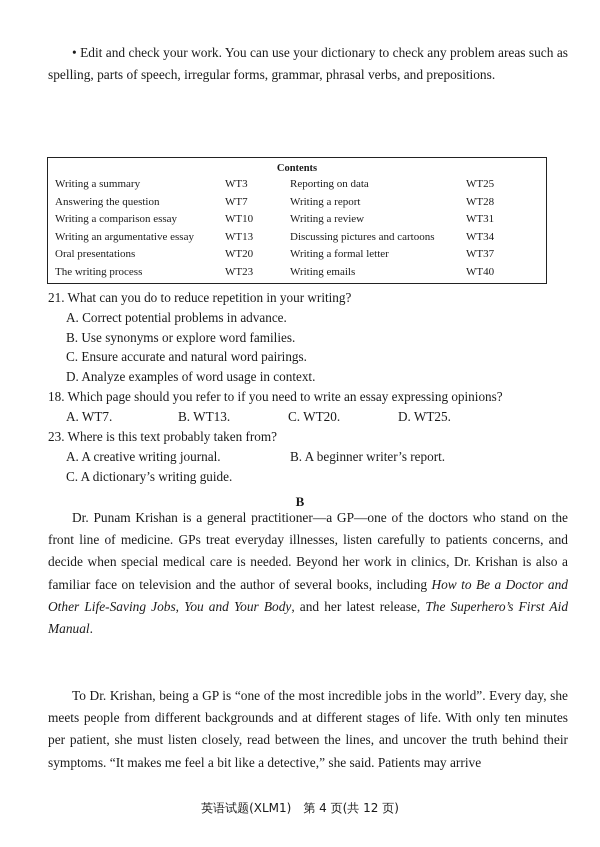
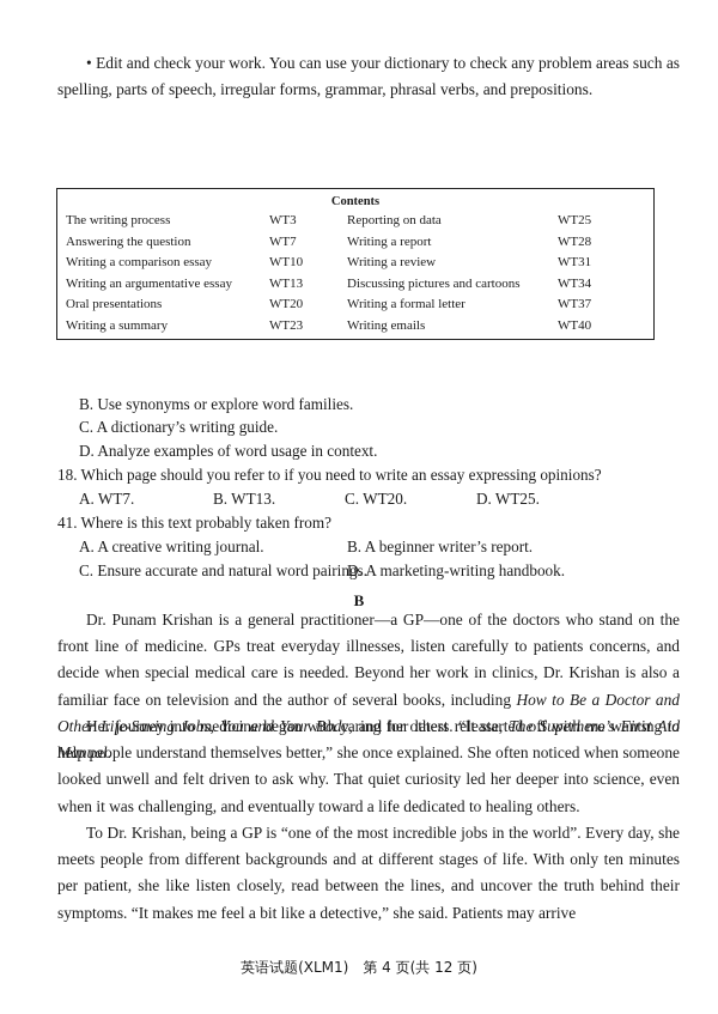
  • Edit and check your work. You can use your dictionary to check any problem areas such as spelling, parts of speech, irregular forms, grammar, phrasal verbs, and prepositions.
  Contents
- Writing a summary
+ The writing process
  WT3
  Reporting on data
  WT25
  Answering the question
  WT7
  Writing a report
  WT28
  Writing a comparison essay
  WT10
  Writing a review
  WT31
  Writing an argumentative essay
  WT13
  Discussing pictures and cartoons
  WT34
  Oral presentations
  WT20
  Writing a formal letter
  WT37
- The writing process
+ Writing a summary
  WT23
  Writing emails
  WT40
- 21. What can you do to reduce repetition in your writing?
- A. Correct potential problems in advance.
  B. Use synonyms or explore word families.
- C. Ensure accurate and natural word pairings.
+ C. A dictionary’s writing guide.
  D. Analyze examples of word usage in context.
  18. Which page should you refer to if you need to write an essay expressing opinions?
  A. WT7.
  B. WT13.
  C. WT20.
  D. WT25.
- 23. Where is this text probably taken from?
+ 41. Where is this text probably taken from?
  A. A creative writing journal.
  B. A beginner writer’s report.
- C. A dictionary’s writing guide.
+ C. Ensure accurate and natural word pairings.
+ D. A marketing-writing handbook.
  B
  Dr. Punam Krishan is a general practitioner—a GP—one of the doctors who stand on the front line of medicine. GPs treat everyday illnesses, listen carefully to patients concerns, and decide when special medical care is needed. Beyond her work in clinics, Dr. Krishan is also a familiar face on television and the author of several books, including How to Be a Doctor and Other Life-Saving Jobs, You and Your Body, and her latest release, The Superhero’s First Aid Manual.
+ Her journey into medicine began with caring for others. “It started off with me wanting to help people understand themselves better,” she once explained. She often noticed when someone looked unwell and felt driven to ask why. That quiet curiosity led her deeper into science, even when it was challenging, and eventually toward a life dedicated to healing others.
- To Dr. Krishan, being a GP is “one of the most incredible jobs in the world”. Every day, she meets people from different backgrounds and at different stages of life. With only ten minutes per patient, she must listen closely, read between the lines, and uncover the truth behind their symptoms. “It makes me feel a bit like a detective,” she said. Patients may arrive
+ To Dr. Krishan, being a GP is “one of the most incredible jobs in the world”. Every day, she meets people from different backgrounds and at different stages of life. With only ten minutes per patient, she like listen closely, read between the lines, and uncover the truth behind their symptoms. “It makes me feel a bit like a detective,” she said. Patients may arrive
  英语试题(XLM1) 第 4 页(共 12 页)
